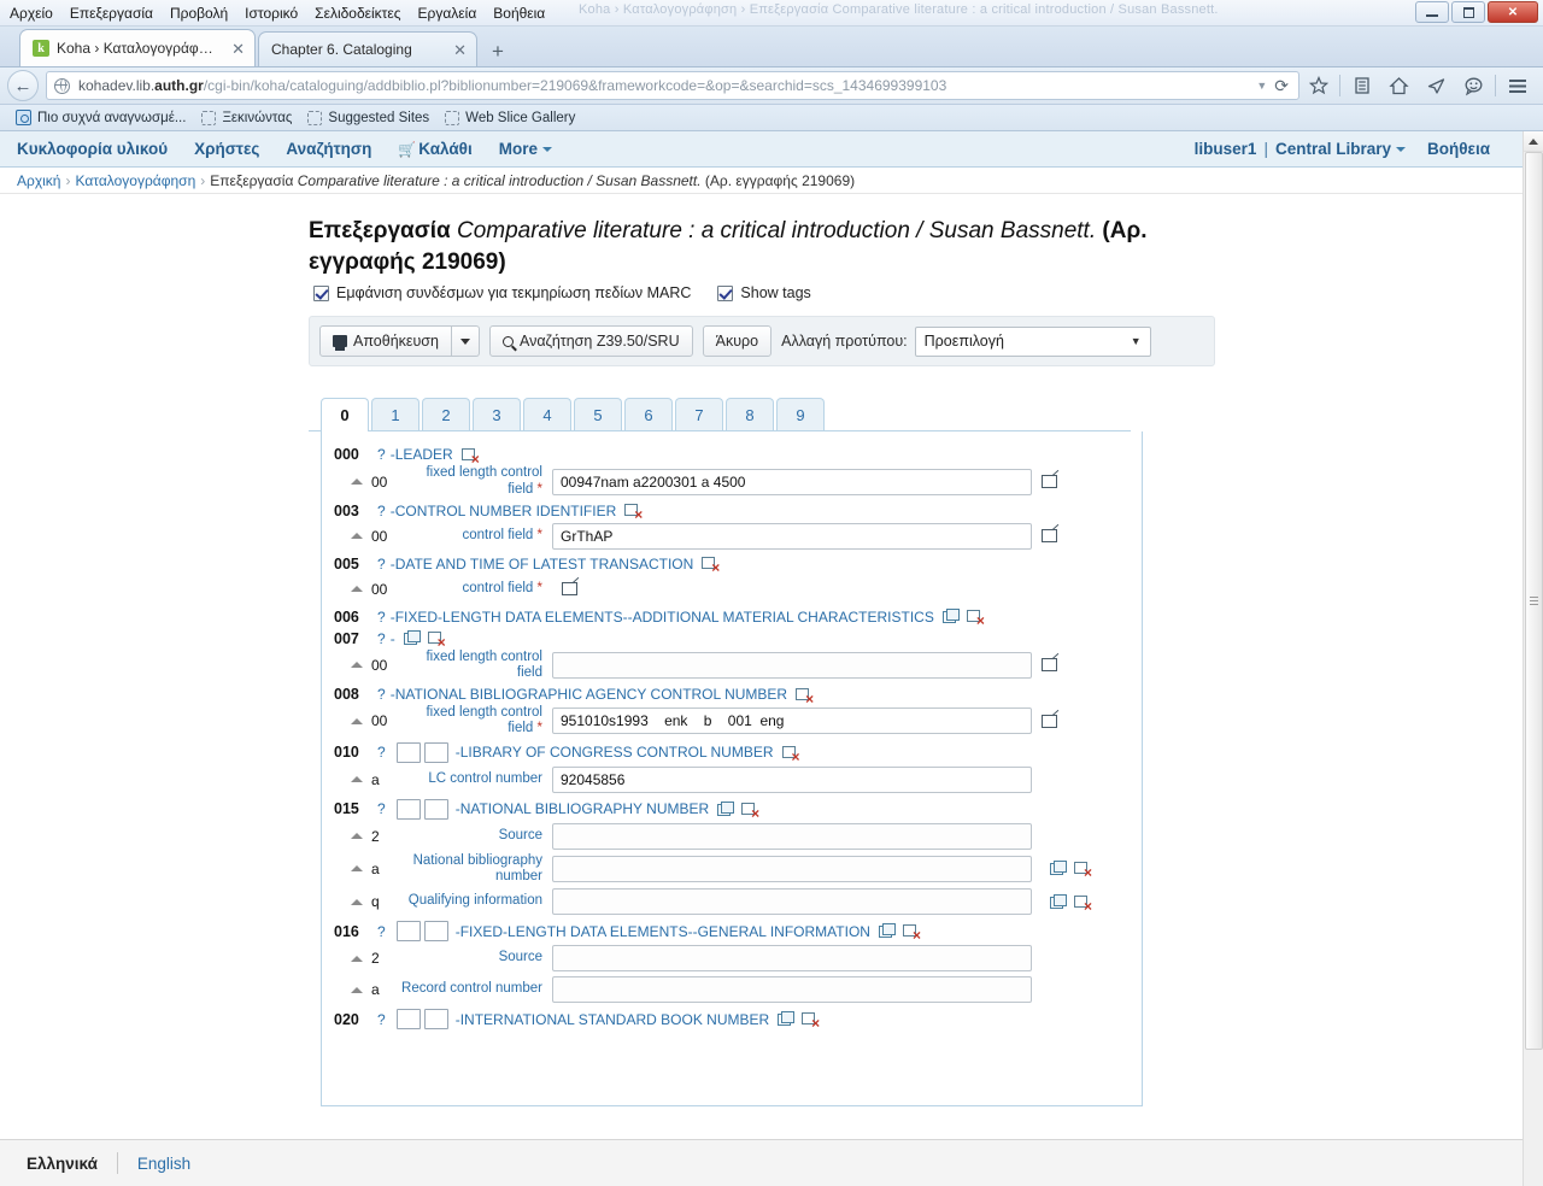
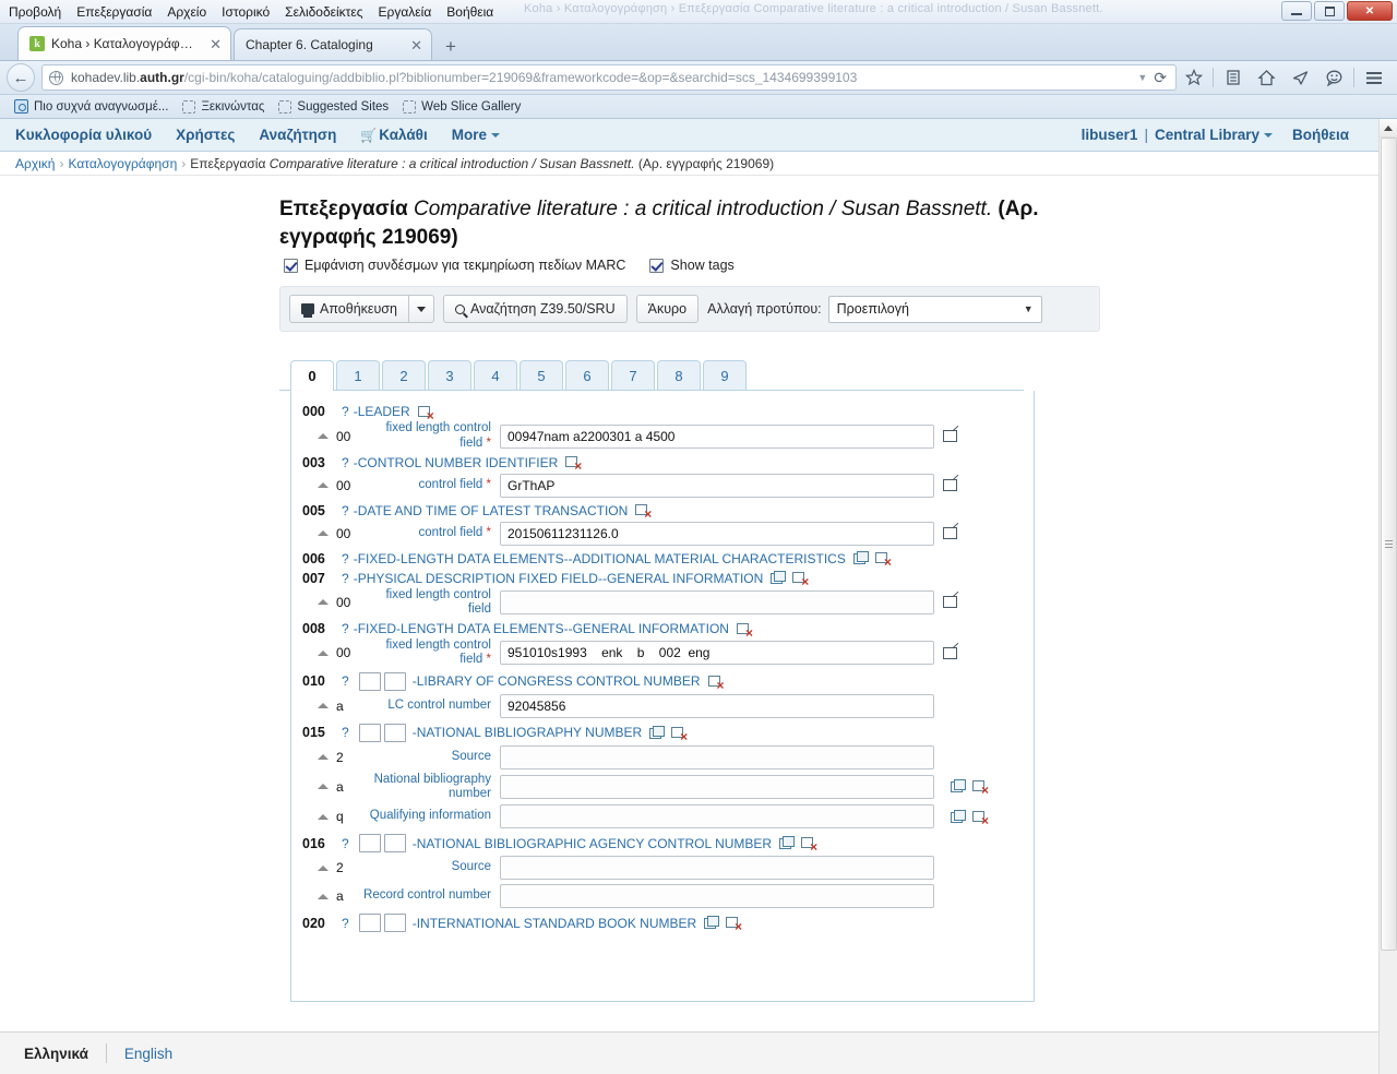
- Αρχείο
+ Προβολή
  Επεξεργασία
- Προβολή
+ Αρχείο
  Ιστορικό
  Σελιδοδείκτες
  Εργαλεία
  Βοήθεια
  Koha › Καταλογογράφηση › Επεξεργασία Comparative literature : a critical introduction / Susan Bassnett.
  ✕
  k
  Koha › Καταλογογράφησ
  ✕
  Chapter 6. Cataloging
  ✕
  +
  ←
  kohadev.lib.auth.gr/cgi-bin/koha/cataloguing/addbiblio.pl?biblionumber=219069&frameworkcode=&op=&searchid=scs_1434699399103
  ▼
  ⟳
  Πιο συχνά αναγνωσμέ...
  Ξεκινώντας
  Suggested Sites
  Web Slice Gallery
  Κυκλοφορία υλικού
  Χρήστες
  Αναζήτηση
  🛒 Καλάθι
  More
  libuser1
  |
  Central Library
  Βοήθεια
  Αρχική
  ›
  Καταλογογράφηση
  ›
  Επεξεργασία
  Comparative literature : a critical introduction / Susan Bassnett.
  (Αρ. εγγραφής 219069)
  Επεξεργασία Comparative literature : a critical introduction / Susan Bassnett. (Αρ. εγγραφής 219069)
  Εμφάνιση συνδέσμων για τεκμηρίωση πεδίων MARC
  Show tags
  Αποθήκευση
  Αναζήτηση Z39.50/SRU
  Άκυρο
  Αλλαγή προτύπου:
  Προεπιλογή
  ▼
  0
  1
  2
  3
  4
  5
  6
  7
  8
  9
  000
  ?
  -
  LEADER
  00
  fixed length control field *
  00947nam a2200301 a 4500
  003
  ?
  -
  CONTROL NUMBER IDENTIFIER
  00
  control field *
  GrThAP
  005
  ?
  -
  DATE AND TIME OF LATEST TRANSACTION
  00
  control field *
+ 20150611231126.0
  006
  ?
  -
  FIXED-LENGTH DATA ELEMENTS--ADDITIONAL MATERIAL CHARACTERISTICS
  007
  ?
  -
+ PHYSICAL DESCRIPTION FIXED FIELD--GENERAL INFORMATION
  00
  fixed length control field
  008
  ?
  -
- NATIONAL BIBLIOGRAPHIC AGENCY CONTROL NUMBER
+ FIXED-LENGTH DATA ELEMENTS--GENERAL INFORMATION
  00
  fixed length control field *
- 951010s1993 enk b 001 eng
+ 951010s1993 enk b 002 eng
  010
  ?
  -
  LIBRARY OF CONGRESS CONTROL NUMBER
  a
  LC control number
  92045856
  015
  ?
  -
  NATIONAL BIBLIOGRAPHY NUMBER
  2
  Source
  a
  National bibliography number
  q
  Qualifying information
  016
  ?
  -
- FIXED-LENGTH DATA ELEMENTS--GENERAL INFORMATION
+ NATIONAL BIBLIOGRAPHIC AGENCY CONTROL NUMBER
  2
  Source
  a
  Record control number
  020
  ?
  -
  INTERNATIONAL STANDARD BOOK NUMBER
  Ελληνικά
  English
